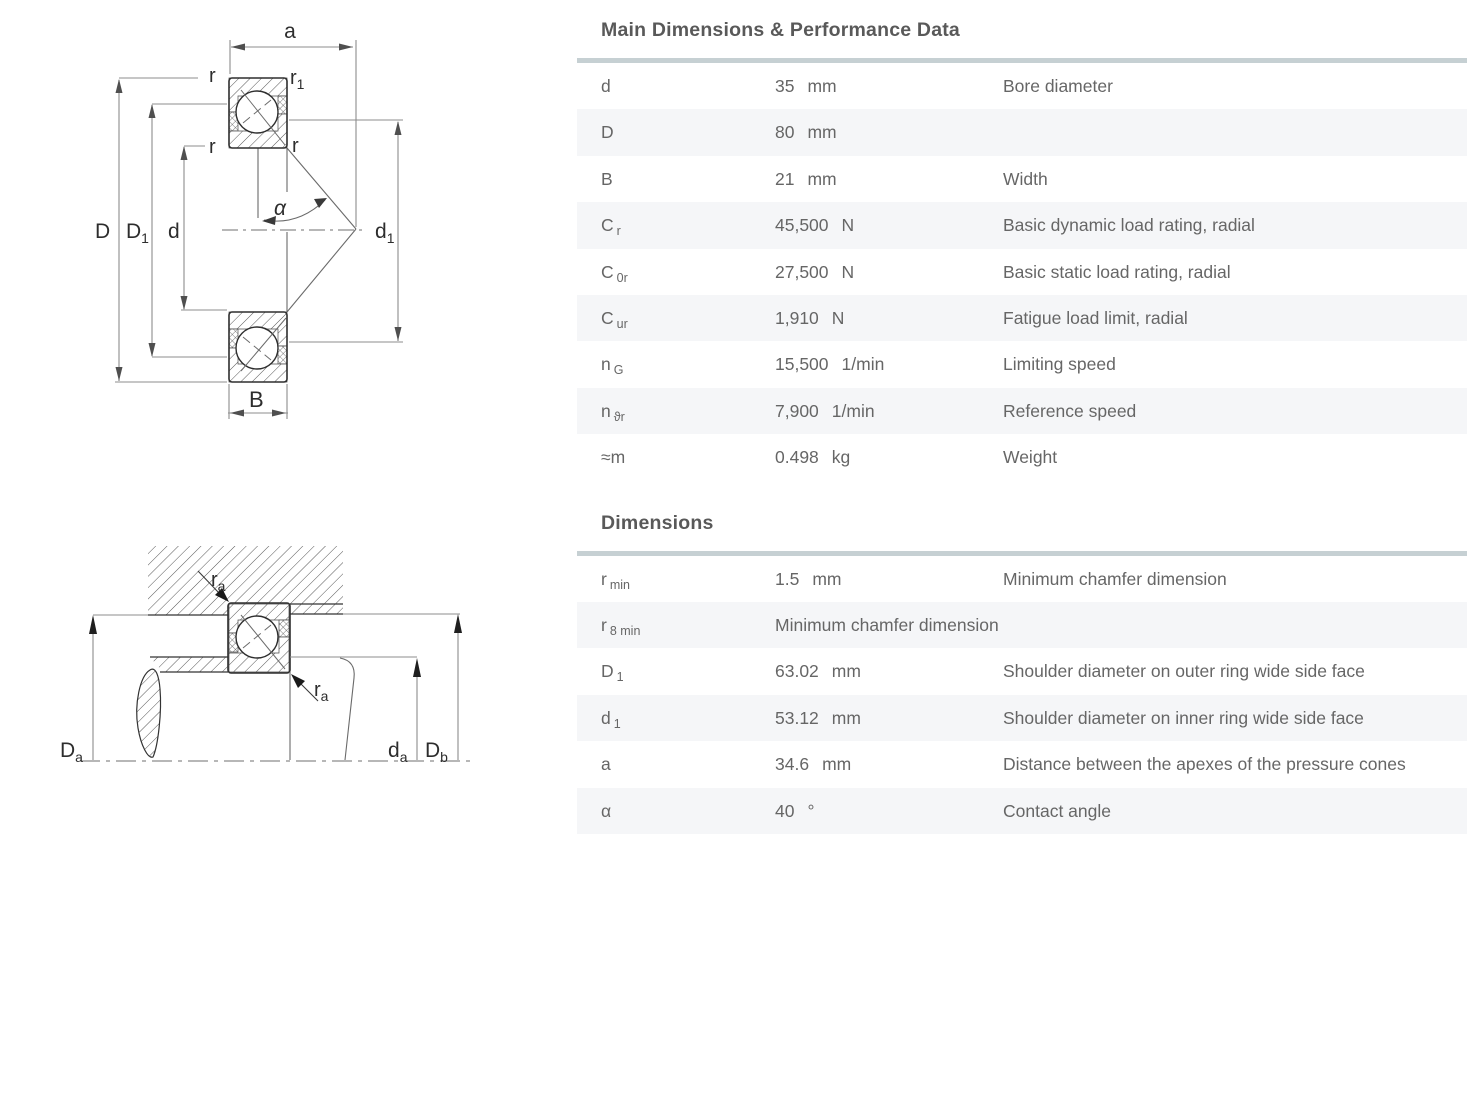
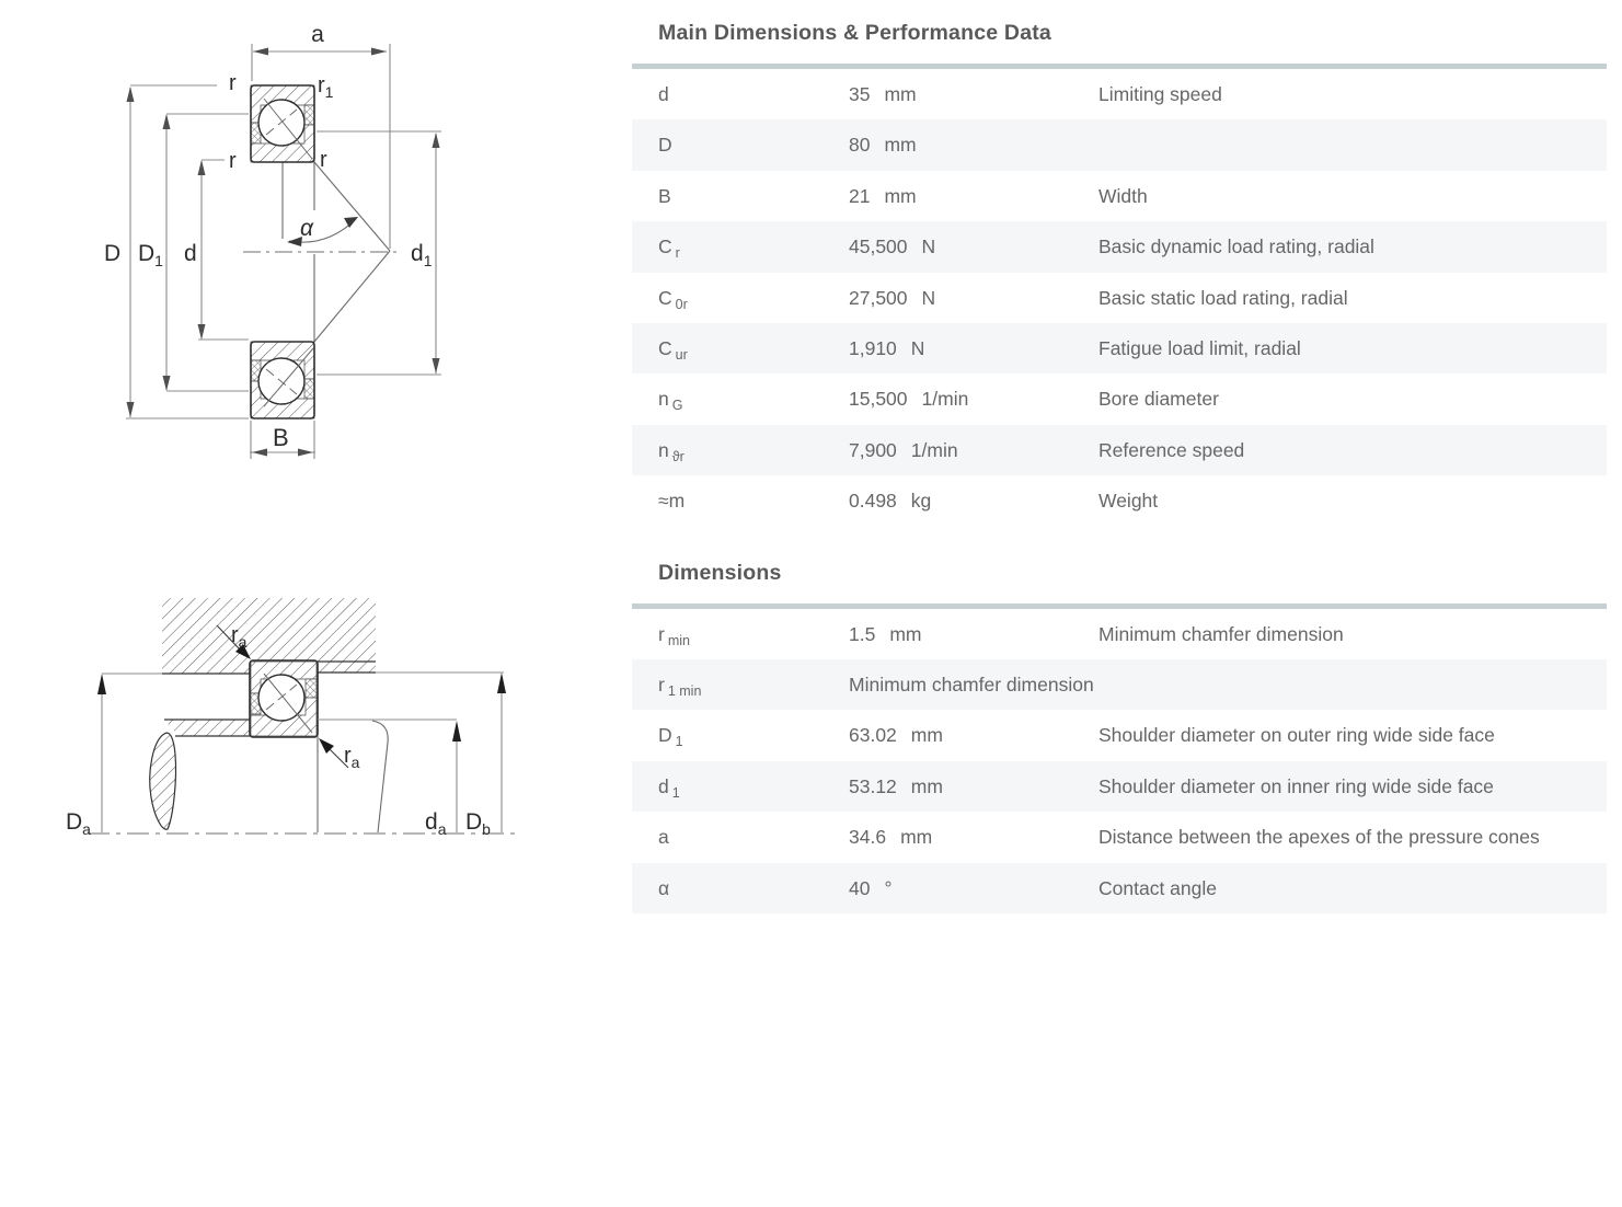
  a
  r
  r1
  r
  r
  α
  D
  D1
  d
  d1
  B
  ra
  ra
  Da
  da
  Db
  Main Dimensions & Performance Data
  d
  35 mm
- Bore diameter
+ Limiting speed
  D
  80 mm
  B
  21 mm
  Width
  C r
  45,500 N
  Basic dynamic load rating, radial
  C 0r
  27,500 N
  Basic static load rating, radial
  C ur
  1,910 N
  Fatigue load limit, radial
  n G
  15,500 1/min
- Limiting speed
+ Bore diameter
  n ϑr
  7,900 1/min
  Reference speed
  ≈m
  0.498 kg
  Weight
  Dimensions
  r min
  1.5 mm
  Minimum chamfer dimension
- r 8 min
+ r 1 min
  Minimum chamfer dimension
  D 1
  63.02 mm
  Shoulder diameter on outer ring wide side face
  d 1
  53.12 mm
  Shoulder diameter on inner ring wide side face
  a
  34.6 mm
  Distance between the apexes of the pressure cones
  α
  40 °
  Contact angle
